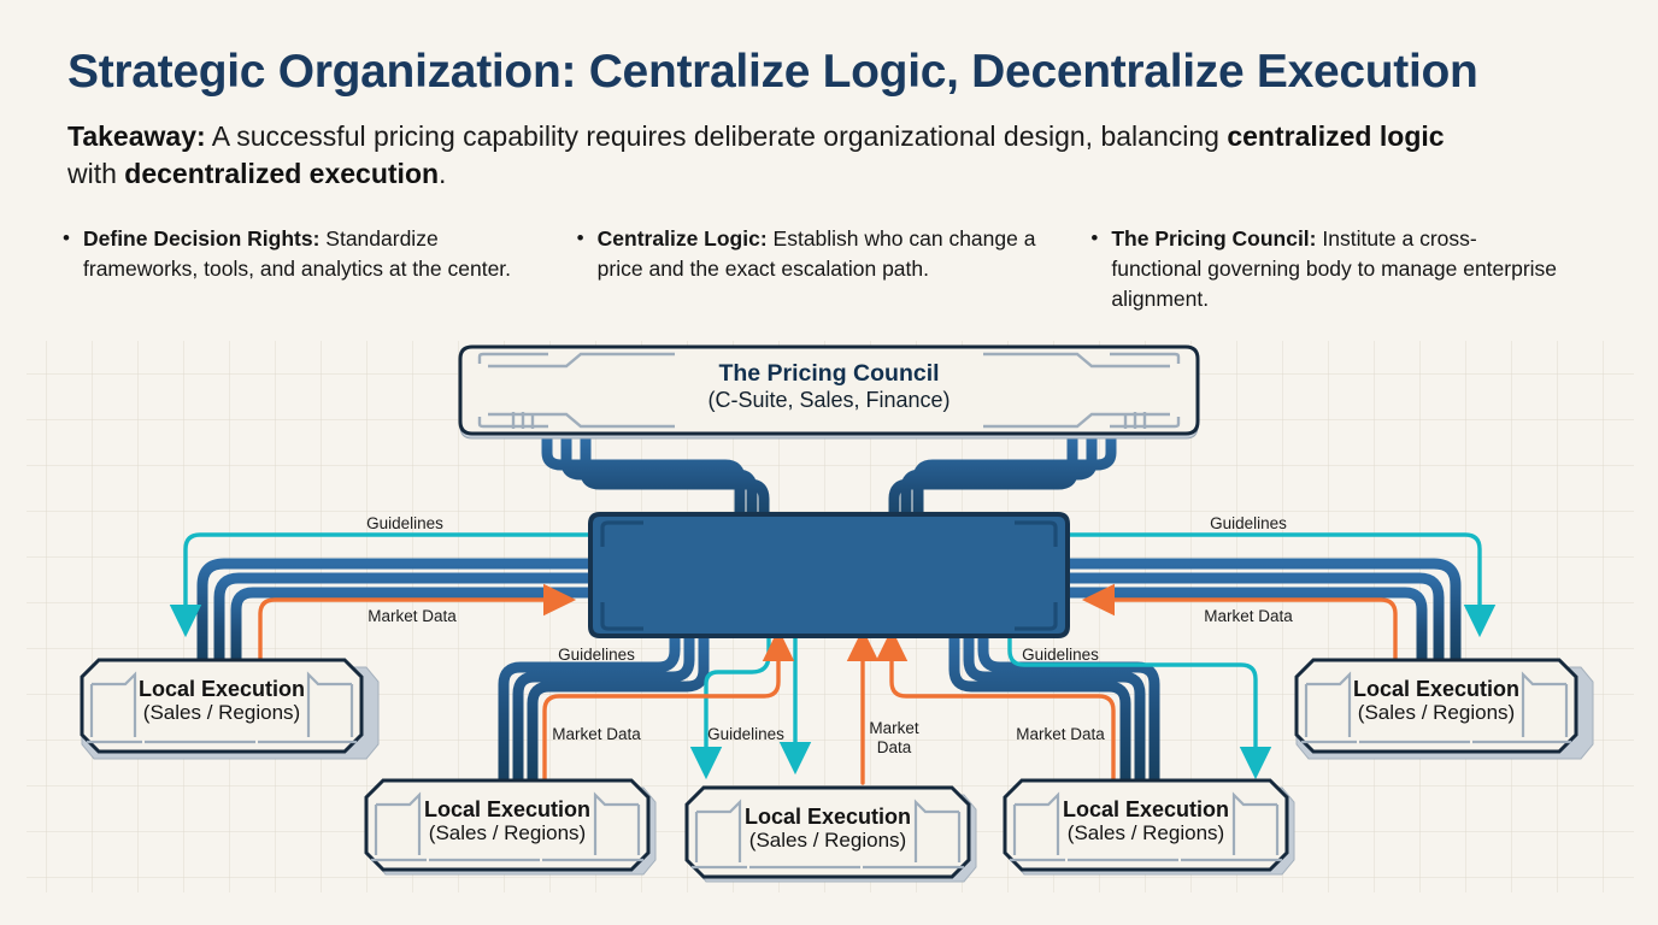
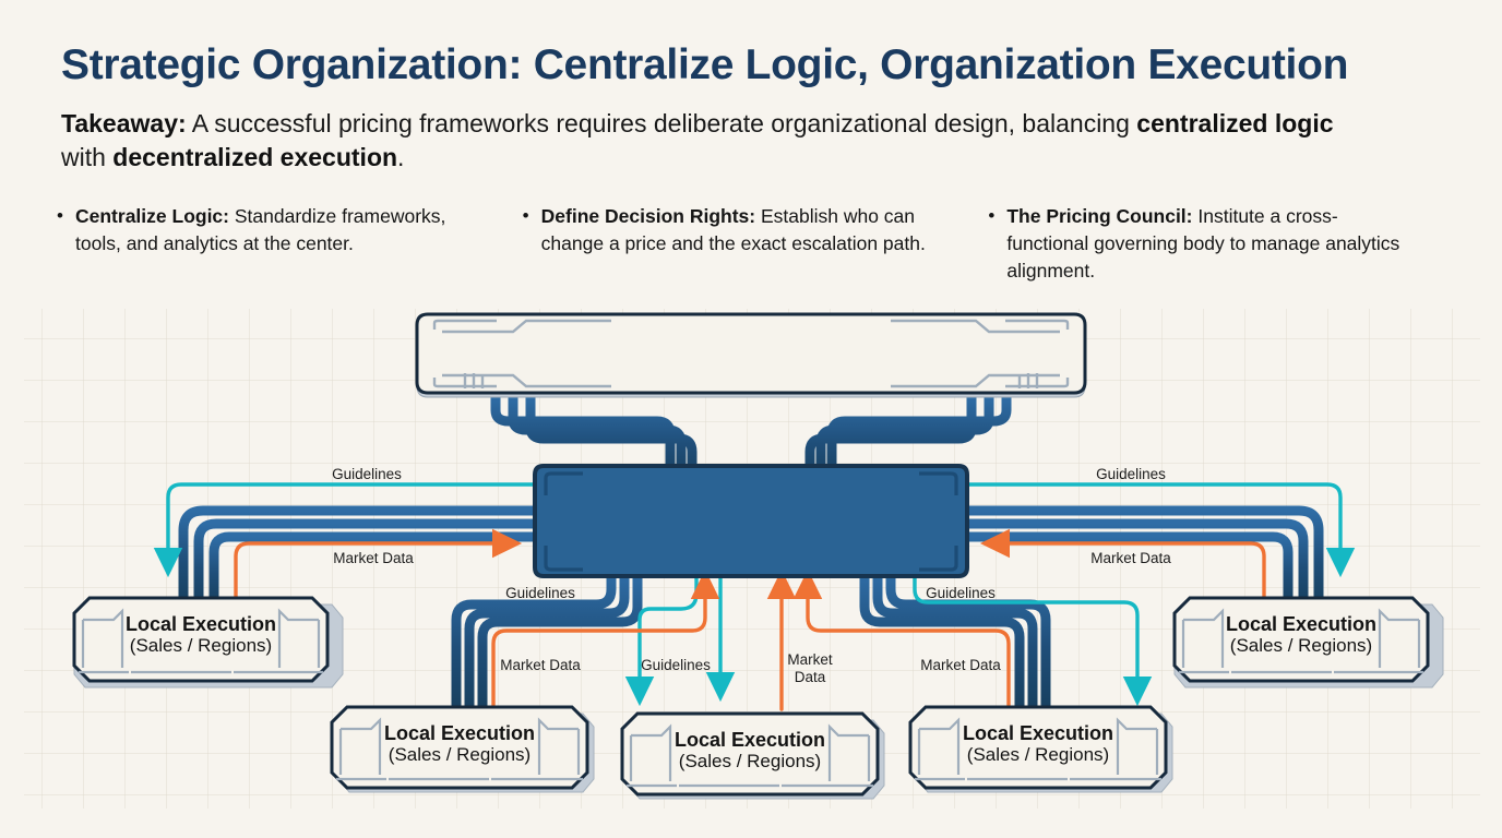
- Strategic Organization: Centralize Logic, Decentralize Execution
+ Strategic Organization: Centralize Logic, Organization Execution
- Takeaway: A successful pricing capability requires deliberate organizational design, balancing centralized logic with decentralized execution.
+ Takeaway: A successful pricing frameworks requires deliberate organizational design, balancing centralized logic with decentralized execution.
  •
- Define Decision Rights: Standardize frameworks, tools, and analytics at the center.
+ Centralize Logic: Standardize frameworks, tools, and analytics at the center.
  •
- Centralize Logic: Establish who can change a price and the exact escalation path.
+ Define Decision Rights: Establish who can change a price and the exact escalation path.
  •
- The Pricing Council: Institute a cross-functional governing body to manage enterprise alignment.
+ The Pricing Council: Institute a cross-functional governing body to manage analytics alignment.
- The Pricing Council
- (C-Suite, Sales, Finance)
  Local Execution
  (Sales / Regions)
  Local Execution
  (Sales / Regions)
  Local Execution
  (Sales / Regions)
  Local Execution
  (Sales / Regions)
  Local Execution
  (Sales / Regions)
  Guidelines
  Market Data
  Guidelines
  Market Data
  Guidelines
  Market Data
  Guidelines
  Market
  Data
  Guidelines
  Market Data
